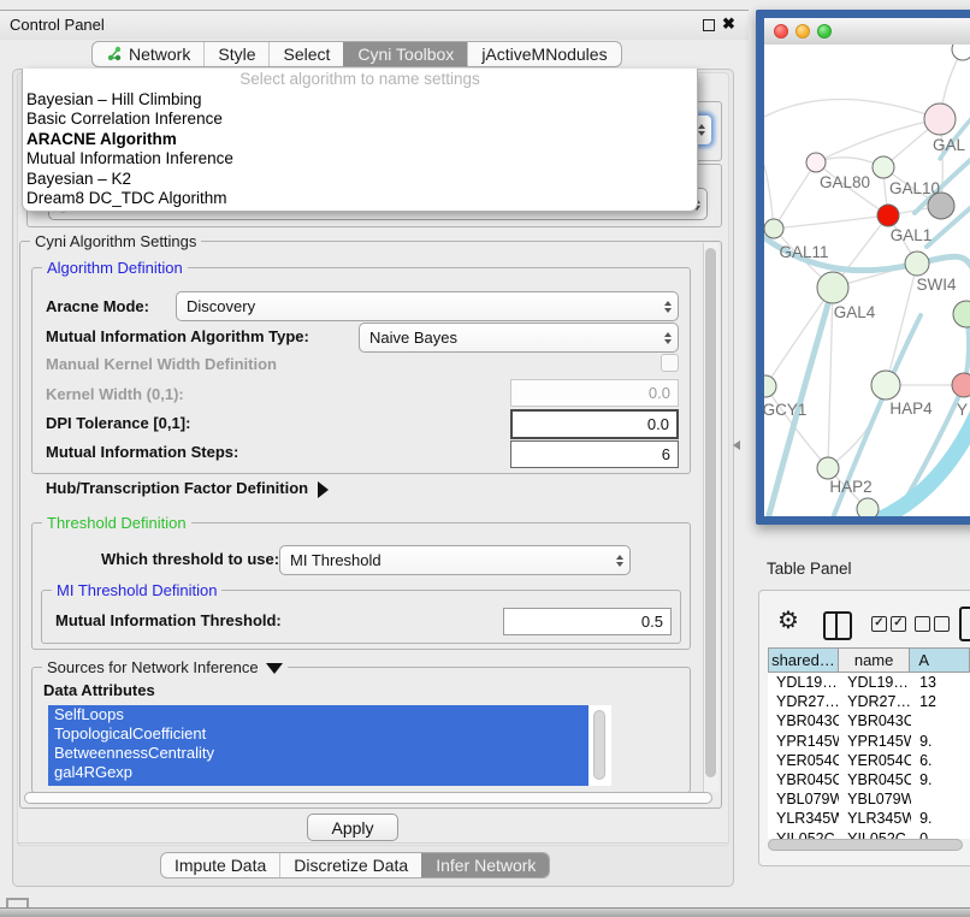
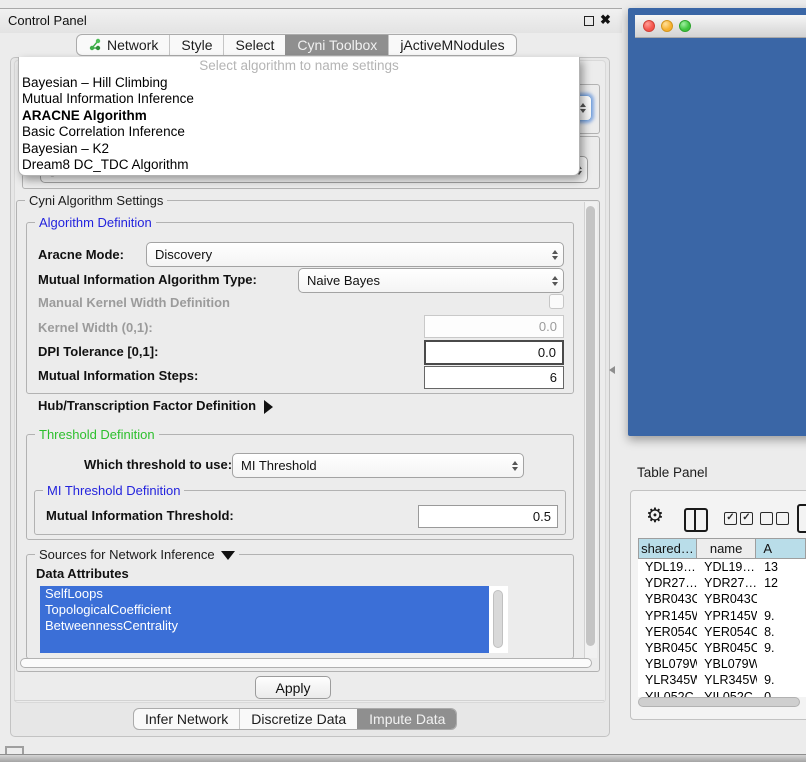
  Control Panel
  ✖
  Network
  Style
  Select
  Cyni Toolbox
  jActiveMNodules
  Select algorithm to name settings
  Bayesian – Hill Climbing
- Basic Correlation Inference
+ Mutual Information Inference
  ARACNE Algorithm
- Mutual Information Inference
+ Basic Correlation Inference
  Bayesian – K2
  Dream8 DC_TDC Algorithm
  Cyni Algorithm Settings
  Algorithm Definition
  Aracne Mode:
  Discovery
  Mutual Information Algorithm Type:
  Naive Bayes
  Manual Kernel Width Definition
  Kernel Width (0,1):
  0.0
  DPI Tolerance [0,1]:
  0.0
  Mutual Information Steps:
  6
  Hub/Transcription Factor Definition
  Threshold Definition
  Which threshold to use:
  MI Threshold
  MI Threshold Definition
  Mutual Information Threshold:
  0.5
  Sources for Network Inference
  Data Attributes
  SelfLoops
  TopologicalCoefficient
  BetweennessCentrality
- gal4RGexp
  Apply
- Impute Data
+ Infer Network
  Discretize Data
- Infer Network
+ Impute Data
- GAL
- GAL80
- GAL10
- GAL1
- GAL11
- SWI4
- GAL4
- GCY1
- HAP4
- Y
- HAP2
  Table Panel
  ⚙
  ✓
  ✓
  shared…
  name
  A
  YDL19…
  YDL19…
  13
  YDR27…
  YDR27…
  12
  YBR043C
  YBR043C
  YPR145
  YPR145
  9.
  YER054C
  YER054C
- 6.
+ 8.
  YBR045C
  YBR045C
  9.
  YBL079W
  YBL079W
  YLR345W
  YLR345W
  9.
